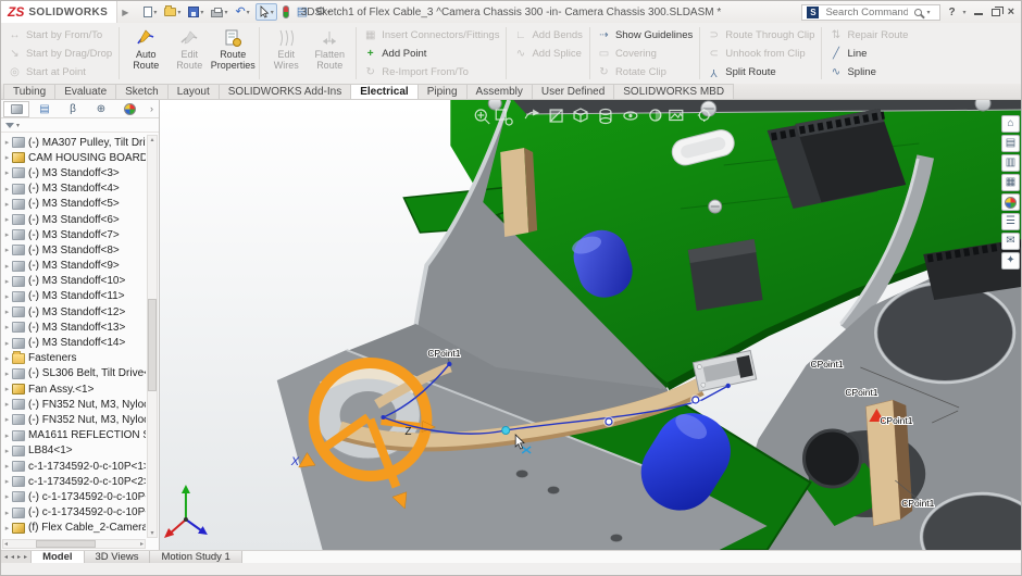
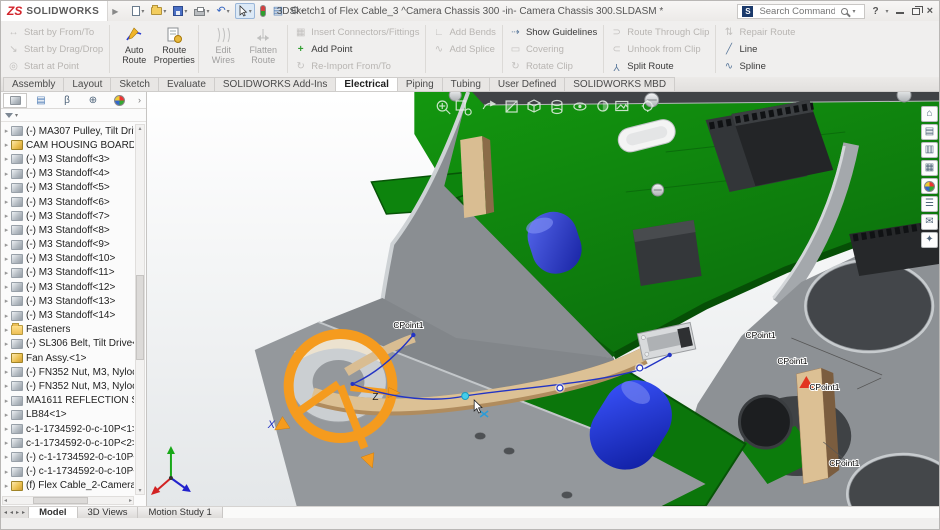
  ΖS
  SOLIDWORKS
  ▶
  ↶
  ▤
  ⚙
  3DSketch1 of Flex Cable_3 ^Camera Chassis 300 -in- Camera Chassis 300.SLDASM *
  S
  Search Command
  ?
  ×
  ↔
  Start by From/To
  ↘
  Start by Drag/Drop
  ◎
  Start at Point
  Auto Route
- Edit Route
  Route Properties
  Edit Wires
  Flatten Route
  ▦
  Insert Connectors/Fittings
  +
  Add Point
  ↻
  Re-Import From/To
  ∟
  Add Bends
  ∿
  Add Splice
  ⇢
  Show Guidelines
  Covering
  ↻
  Rotate Clip
  ⊃
  Route Through Clip
  ⊂
  Unhook from Clip
  Split Route
  ⇅
  Repair Route
  ╱
  Line
  ∿
  Spline
- Tubing
+ Assembly
- Evaluate
+ Layout
  Sketch
- Layout
+ Evaluate
  SOLIDWORKS Add-Ins
  Electrical
  Piping
- Assembly
+ Tubing
  User Defined
  SOLIDWORKS MBD
  ▤
  β
  ⊕
  ›
  (-) MA307 Pulley, Tilt Dri
  CAM HOUSING BOARD
  (-) M3 Standoff<3>
  (-) M3 Standoff<4>
  (-) M3 Standoff<5>
  (-) M3 Standoff<6>
  (-) M3 Standoff<7>
  (-) M3 Standoff<8>
  (-) M3 Standoff<9>
  (-) M3 Standoff<10>
  (-) M3 Standoff<11>
  (-) M3 Standoff<12>
  (-) M3 Standoff<13>
  (-) M3 Standoff<14>
  Fasteners
  (-) SL306 Belt, Tilt Drive
  Fan Assy.<1>
  (-) FN352 Nut, M3, Nylo
  (-) FN352 Nut, M3, Nylo
  LB84<1>
  c-1-1734592-0-c-10P<1
  c-1-1734592-0-c-10P<2
  (-) c-1-1734592-0-c-10P
  (-) c-1-1734592-0-c-10P
  CPoint1
  CPoint1
  CPoint1
  CPoint1
  CPoint1
  X
  Z
  ⌂
  ▤
  ▥
  ▦
  ☰
  ✉
  ✦
  Model
  3D Views
  Motion Study 1
